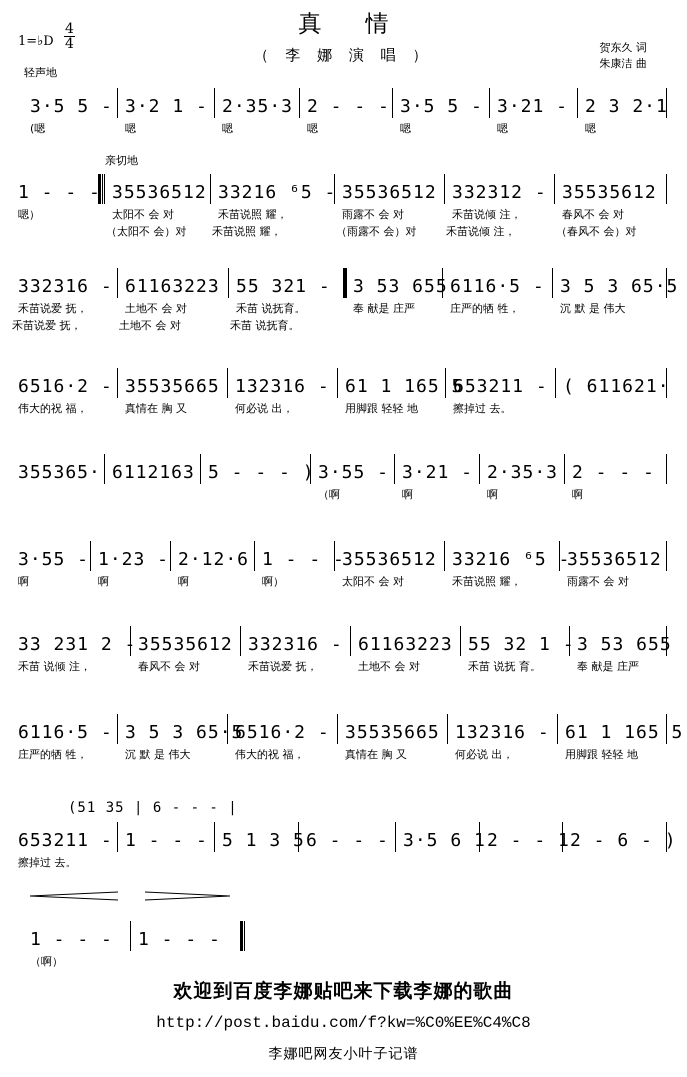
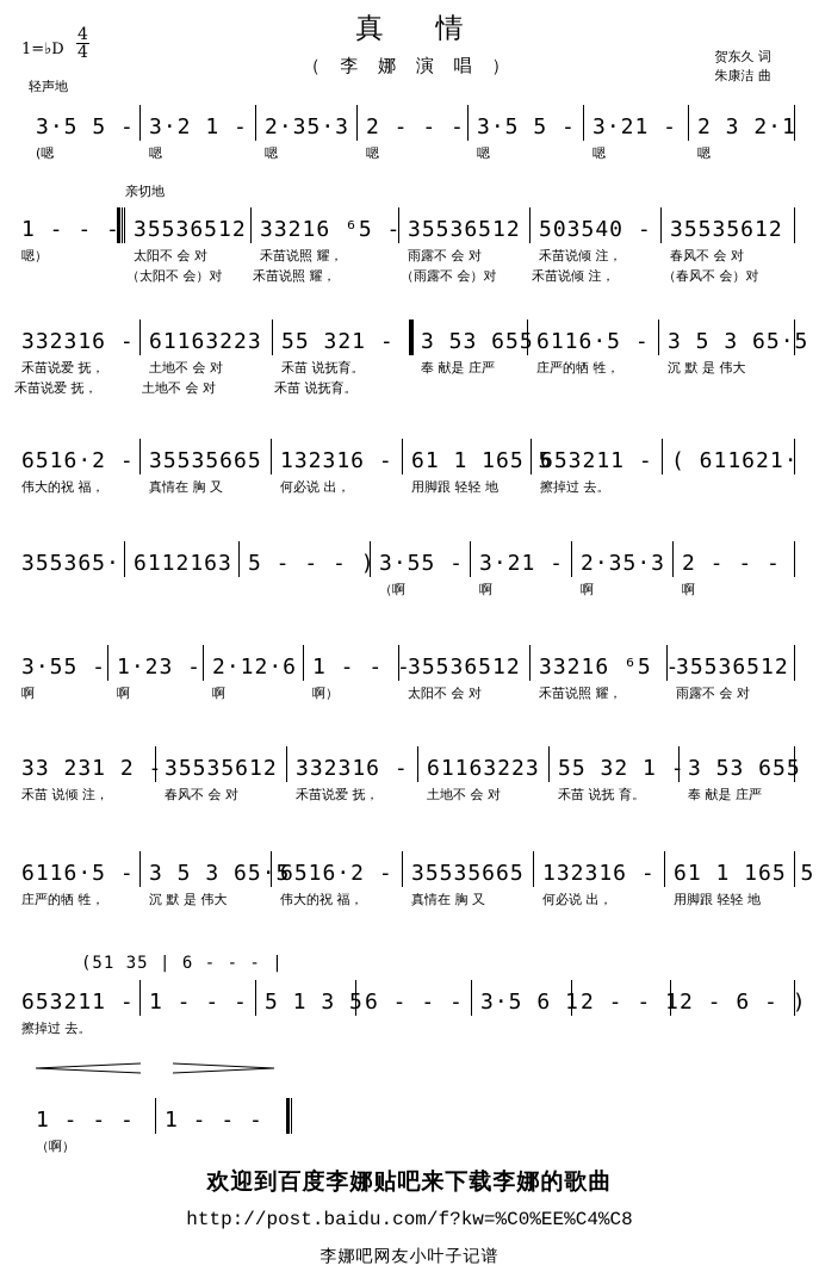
  真情
  （ 李 娜 演 唱 ）
  1=♭D
  4
  4
  轻声地
  贺东久 词
  朱康洁 曲
  亲切地
  3·5 5 -
  (嗯
  3·2 1 -
  嗯
  2·35·3
  嗯
  2 - - -
  嗯
  3·5 5 -
  嗯
  3·21 -
  嗯
  2 3 2·1
  嗯
  1 - - -
  嗯）
  35536512
  太阳不 会 对
  （太阳不 会）对
  33216 ⁶5 -
  禾苗说照 耀，
  禾苗说照 耀，
  35536512
  雨露不 会 对
  （雨露不 会）对
- 332312 -
+ 503540 -
  禾苗说倾 注，
  禾苗说倾 注，
  35535612
  春风不 会 对
  （春风不 会）对
  332316 -
  禾苗说爱 抚，
  禾苗说爱 抚，
  61163223
  土地不 会 对
  土地不 会 对
  55 321 -
  禾苗 说抚育。
  禾苗 说抚育。
  3 53 65
  奉 献是 庄严
  6116·5 -
  庄严的牺 牲，
  3 5 3 65·5
  沉 默 是 伟大
  6516·2 -
  伟大的祝 福，
  35535665
  真情在 胸 又
  132316 -
  何必说 出，
  61 1 165 5
  用脚跟 轻轻 地
  653211 -
  擦掉过 去。
  ( 611621·
  355365·
  6112163
  5 - - - )
  3·55 -
  （啊
  3·21 -
  啊
  2·35·3
  啊
  2 - - -
  啊
  3·55 -
  啊
  1·23 -
  啊
  2·12·6
  啊
  1 - - -
  啊）
  35536512
  太阳不 会 对
  33216 ⁶5 -
  禾苗说照 耀，
  35536512
  雨露不 会 对
  33 231 2
  禾苗 说倾 注，
  35535612
  春风不 会 对
  332316 -
  禾苗说爱 抚，
  61163223
  土地不 会 对
  55 32 1
  禾苗 说抚 育。
  3 53 65
  奉 献是 庄严
  6116·5 -
  庄严的牺 牲，
  3 5 3 65·5
  沉 默 是 伟大
  6516·2 -
  伟大的祝 福，
  35535665
  真情在 胸 又
  132316 -
  何必说 出，
  61 1 165 5
  用脚跟 轻轻 地
  653211 -
  擦掉过 去。
  1 - - -
  5 1 3
  6 - - -
  3·5 6
  2 - - 1
  2 - 6 - )
  1 - - -
  （啊）
  1 - - -
  (51 35 | 6 - - - |
  欢迎到百度李娜贴吧来下载李娜的歌曲
  http://post.baidu.com/f?kw=%C0%EE%C4%C8
  李娜吧网友小叶子记谱
